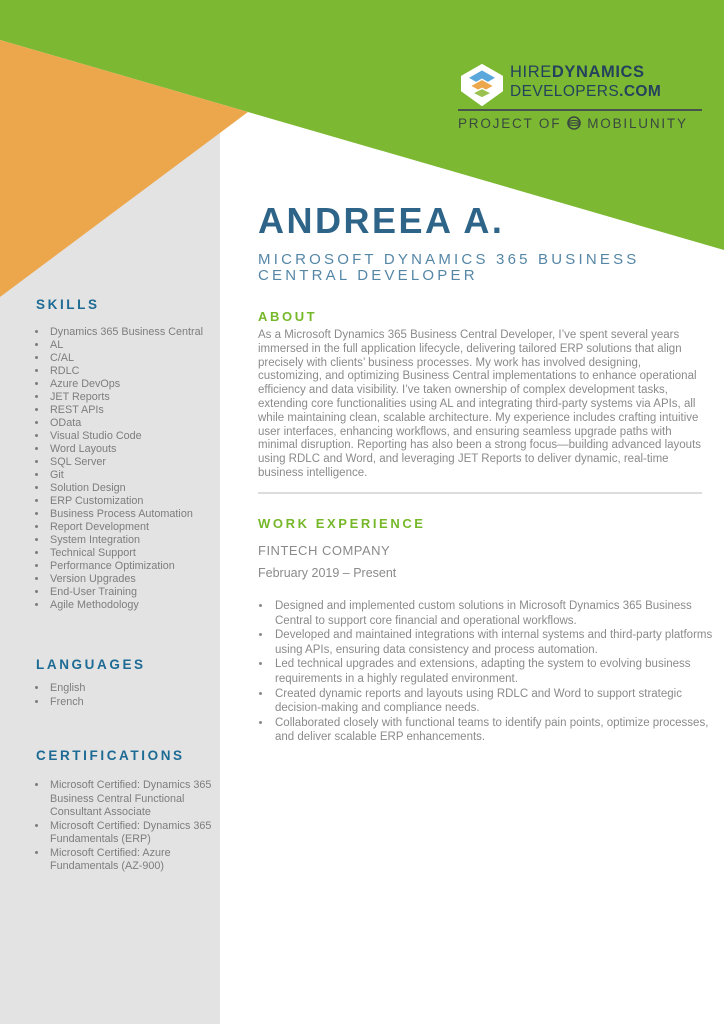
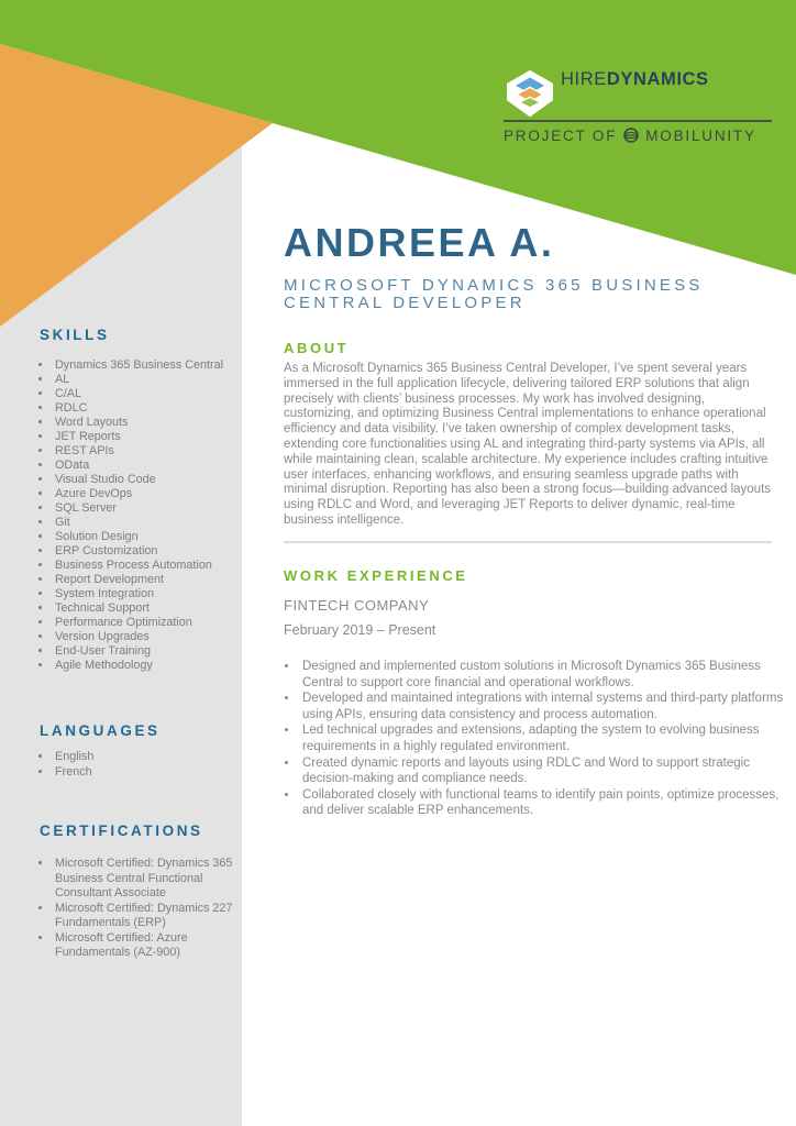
  HIREDYNAMICS
- DEVELOPERS.COM
  PROJECT OF
  MOBILUNITY
  ANDREEA A.
  MICROSOFT DYNAMICS 365 BUSINESS CENTRAL DEVELOPER
  ABOUT
  As a Microsoft Dynamics 365 Business Central Developer, I’ve spent several years immersed in the full application lifecycle, delivering tailored ERP solutions that align precisely with clients’ business processes. My work has involved designing, customizing, and optimizing Business Central implementations to enhance operational efficiency and data visibility. I’ve taken ownership of complex development tasks, extending core functionalities using AL and integrating third-party systems via APIs, all while maintaining clean, scalable architecture. My experience includes crafting intuitive user interfaces, enhancing workflows, and ensuring seamless upgrade paths with minimal disruption. Reporting has also been a strong focus—building advanced layouts using RDLC and Word, and leveraging JET Reports to deliver dynamic, real-time business intelligence.
  WORK EXPERIENCE
  FINTECH COMPANY
  February 2019 – Present
  Designed and implemented custom solutions in Microsoft Dynamics 365 Business Central to support core financial and operational workflows.
  Developed and maintained integrations with internal systems and third-party platforms using APIs, ensuring data consistency and process automation.
  Led technical upgrades and extensions, adapting the system to evolving business requirements in a highly regulated environment.
  Created dynamic reports and layouts using RDLC and Word to support strategic decision-making and compliance needs.
  Collaborated closely with functional teams to identify pain points, optimize processes, and deliver scalable ERP enhancements.
  SKILLS
  Dynamics 365 Business Central
  AL
  C/AL
  RDLC
- Azure DevOps
+ Word Layouts
  JET Reports
  REST APIs
  OData
  Visual Studio Code
- Word Layouts
+ Azure DevOps
  SQL Server
  Git
  Solution Design
  ERP Customization
  Business Process Automation
  Report Development
  System Integration
  Technical Support
  Performance Optimization
  Version Upgrades
  End-User Training
  Agile Methodology
  LANGUAGES
  English
  French
  CERTIFICATIONS
  Microsoft Certified: Dynamics 365 Business Central Functional Consultant Associate
- Microsoft Certified: Dynamics 365 Fundamentals (ERP)
+ Microsoft Certified: Dynamics 227 Fundamentals (ERP)
  Microsoft Certified: Azure Fundamentals (AZ-900)
